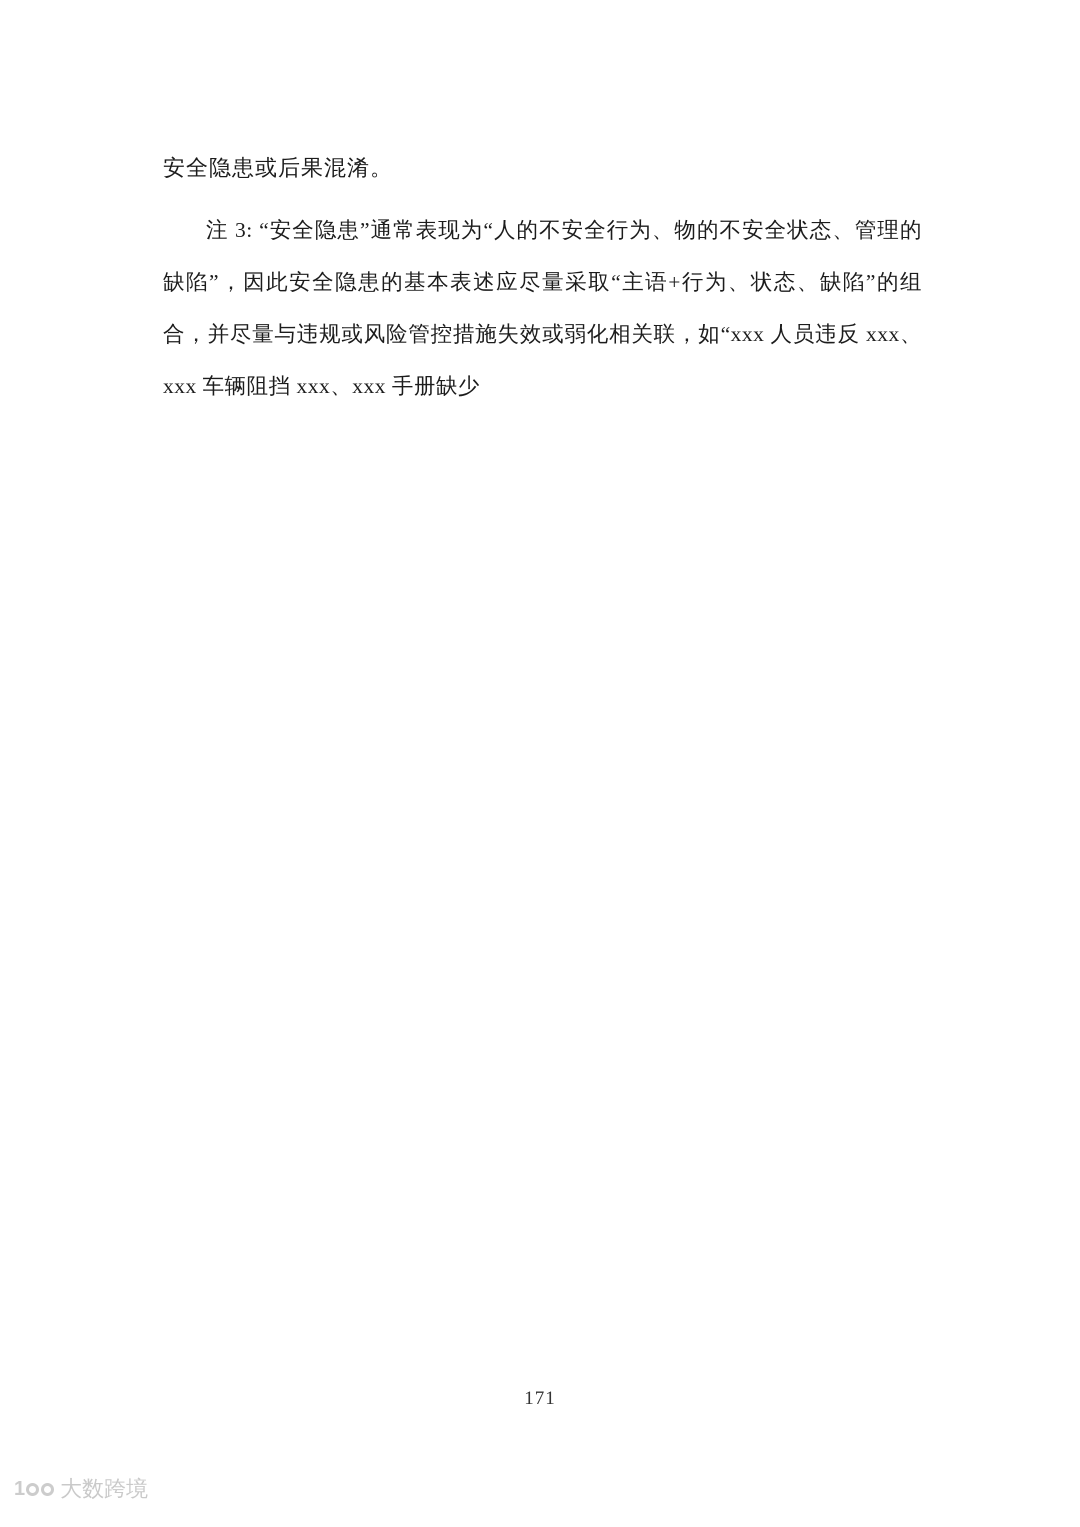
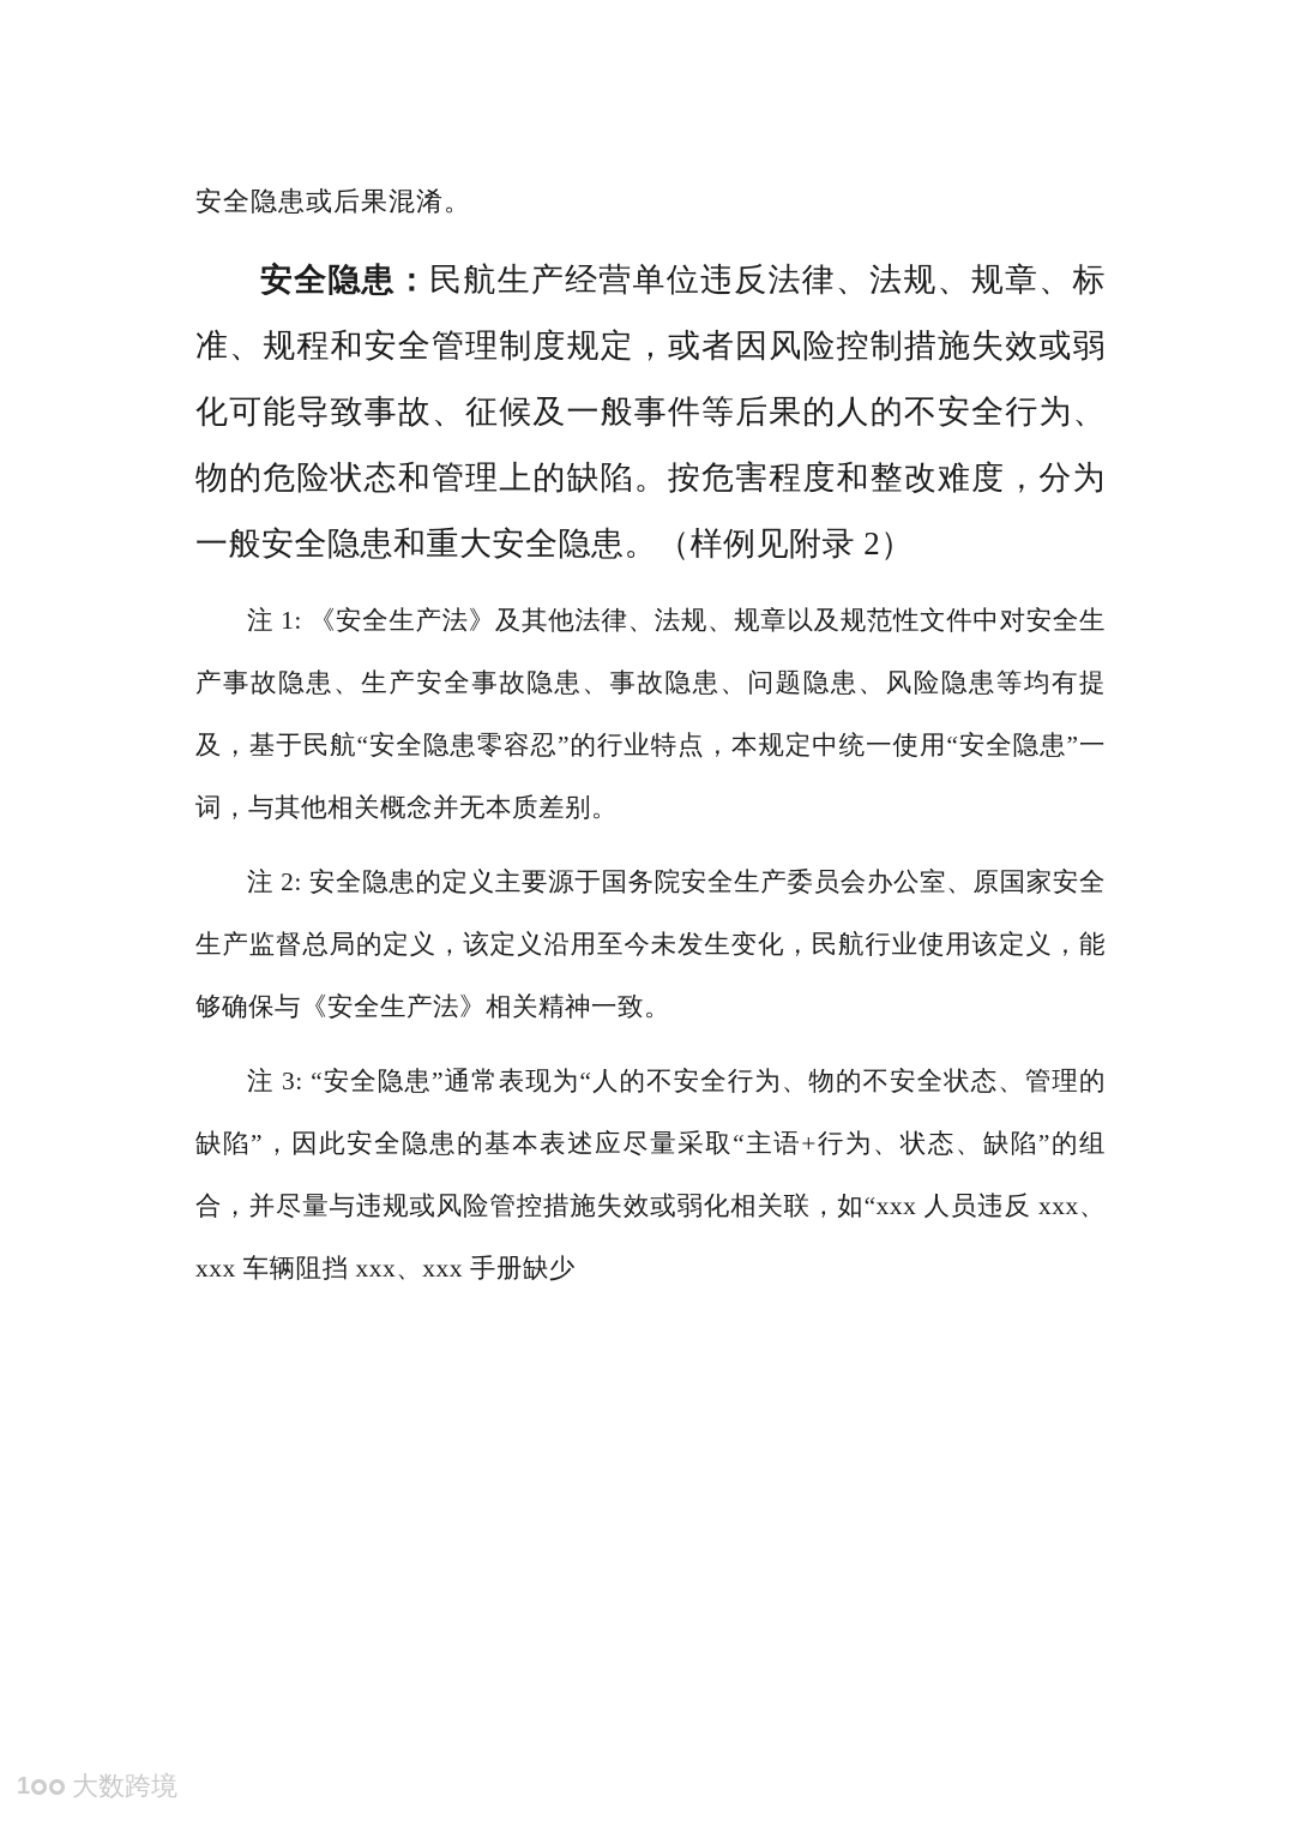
  安全隐患或后果混淆。
+ 安全隐患：民航生产经营单位违反法律、法规、规章、标准、规程和安全管理制度规定，或者因风险控制措施失效或弱化可能导致事故、征候及一般事件等后果的人的不安全行为、物的危险状态和管理上的缺陷。按危害程度和整改难度，分为一般安全隐患和重大安全隐患。（样例见附录 2）
+ 注 1: 《安全生产法》及其他法律、法规、规章以及规范性文件中对安全生产事故隐患、生产安全事故隐患、事故隐患、问题隐患、风险隐患等均有提及，基于民航“安全隐患零容忍”的行业特点，本规定中统一使用“安全隐患”一词，与其他相关概念并无本质差别。
+ 注 2: 安全隐患的定义主要源于国务院安全生产委员会办公室、原国家安全生产监督总局的定义，该定义沿用至今未发生变化，民航行业使用该定义，能够确保与《安全生产法》相关精神一致。
  注 3: “安全隐患”通常表现为“人的不安全行为、物的不安全状态、管理的缺陷”，因此安全隐患的基本表述应尽量采取“主语+行为、状态、缺陷”的组合，并尽量与违规或风险管控措施失效或弱化相关联，如“xxx 人员违反 xxx、xxx 车辆阻挡 xxx、xxx 手册缺少
- 171
  1
  大数跨境
